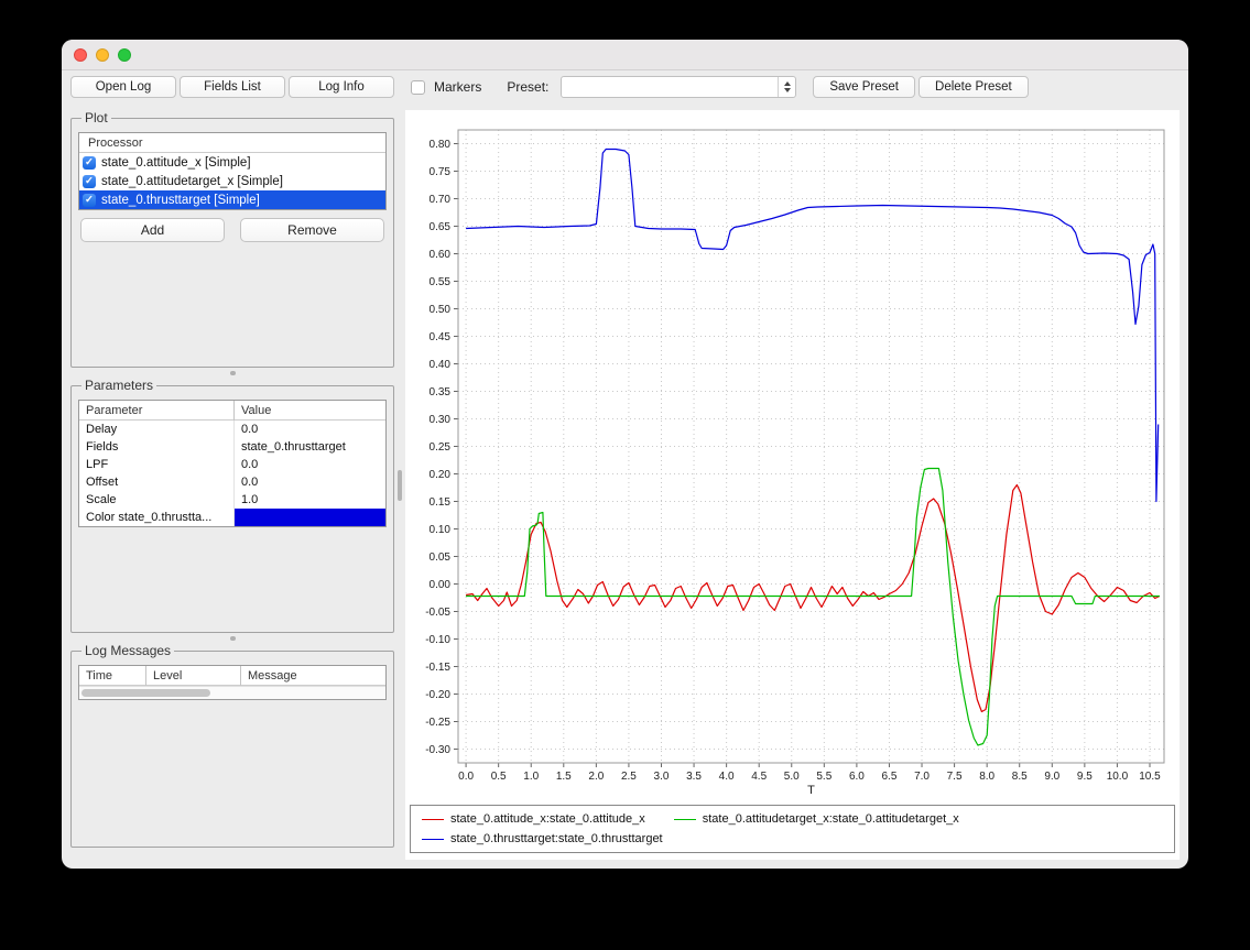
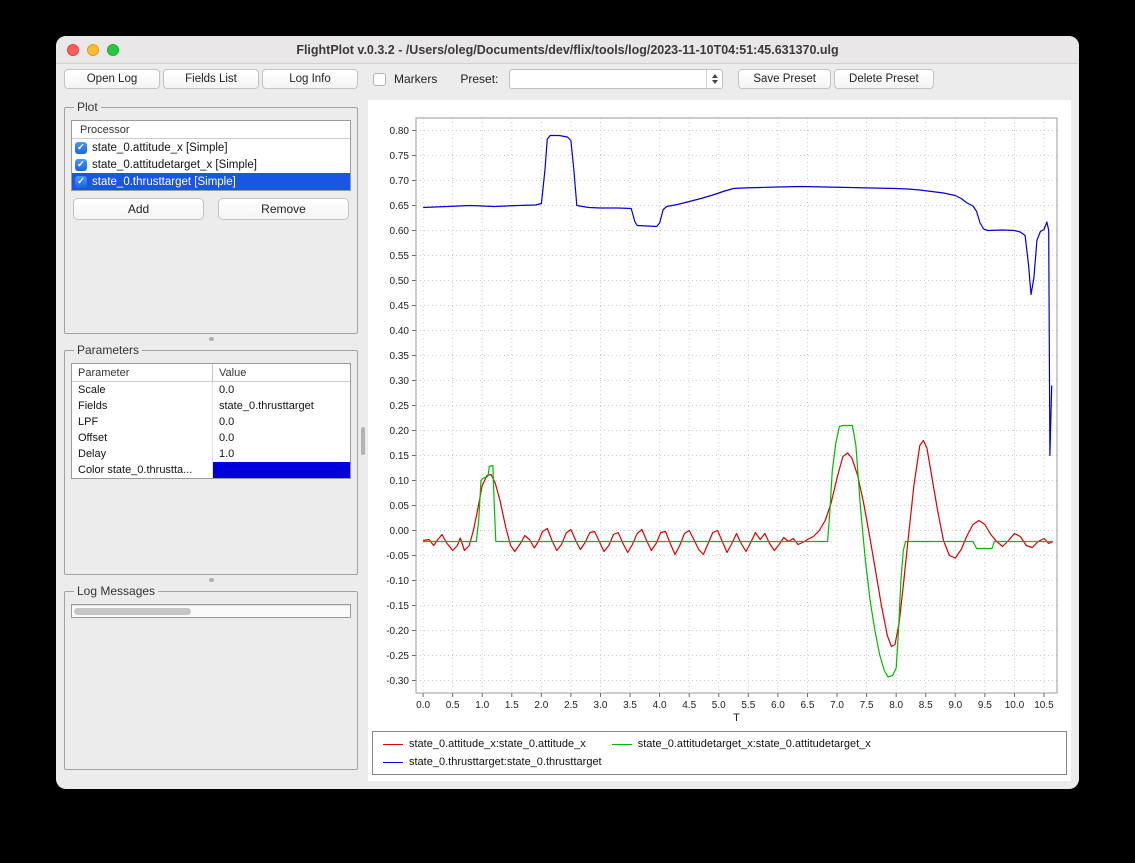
+ FlightPlot v.0.3.2 - /Users/oleg/Documents/dev/flix/tools/log/2023-11-10T04:51:45.631370.ulg
  Open Log
  Fields List
  Log Info
  Markers
  Preset:
  Save Preset
  Delete Preset
  Plot
  Processor
  state_0.attitude_x [Simple]
  state_0.attitudetarget_x [Simple]
  state_0.thrusttarget [Simple]
  Add
  Remove
  Parameters
  Parameter
  Value
- Delay
+ Scale
  0.0
  Fields
  state_0.thrusttarget
  LPF
  0.0
  Offset
  0.0
- Scale
+ Delay
  1.0
  Color state_0.thrustta...
  Log Messages
- Time
- Level
- Message
  0.0
  0.5
  1.0
  1.5
  2.0
  2.5
  3.0
  3.5
  4.0
  4.5
  5.0
  5.5
  6.0
  6.5
  7.0
  7.5
  8.0
  8.5
  9.0
  9.5
  10.0
  10.5
  -0.30
  -0.25
  -0.20
  -0.15
  -0.10
  -0.05
  0.00
  0.05
  0.10
  0.15
  0.20
  0.25
  0.30
  0.35
  0.40
  0.45
  0.50
  0.55
  0.60
  0.65
  0.70
  0.75
  0.80
  T
  state_0.attitude_x:state_0.attitude_x
  state_0.attitudetarget_x:state_0.attitudetarget_x
  state_0.thrusttarget:state_0.thrusttarget
